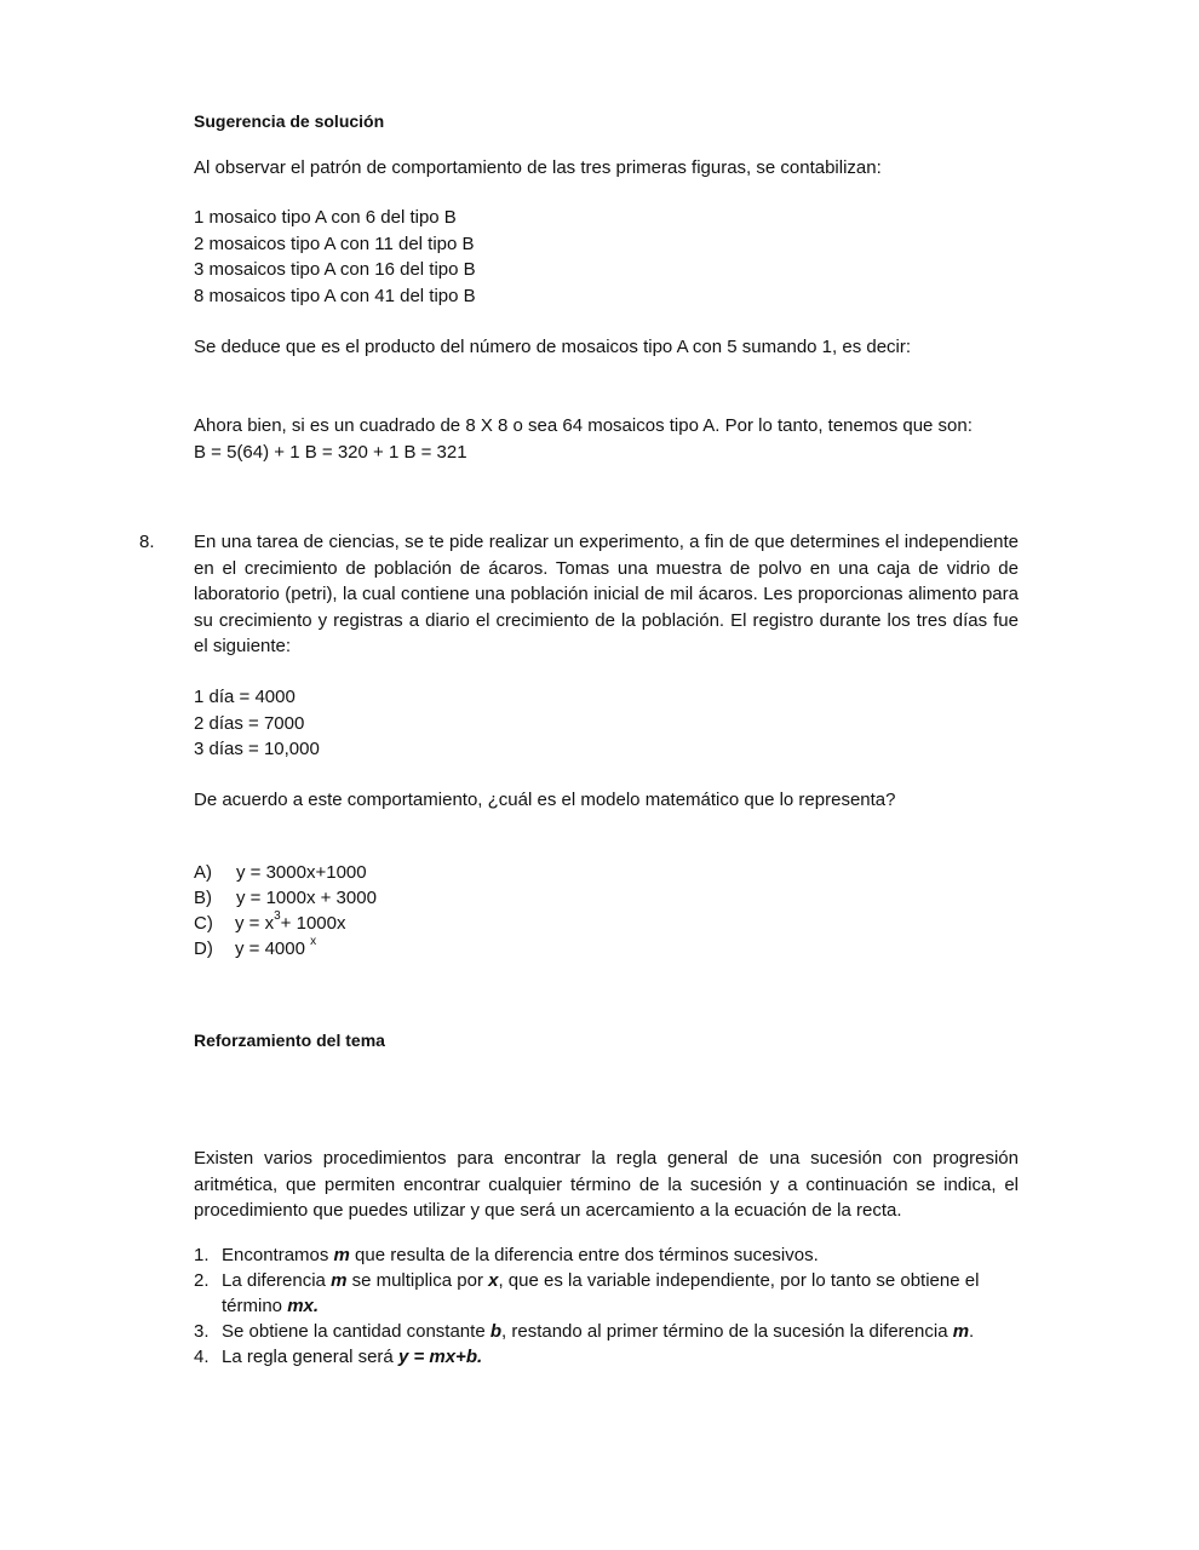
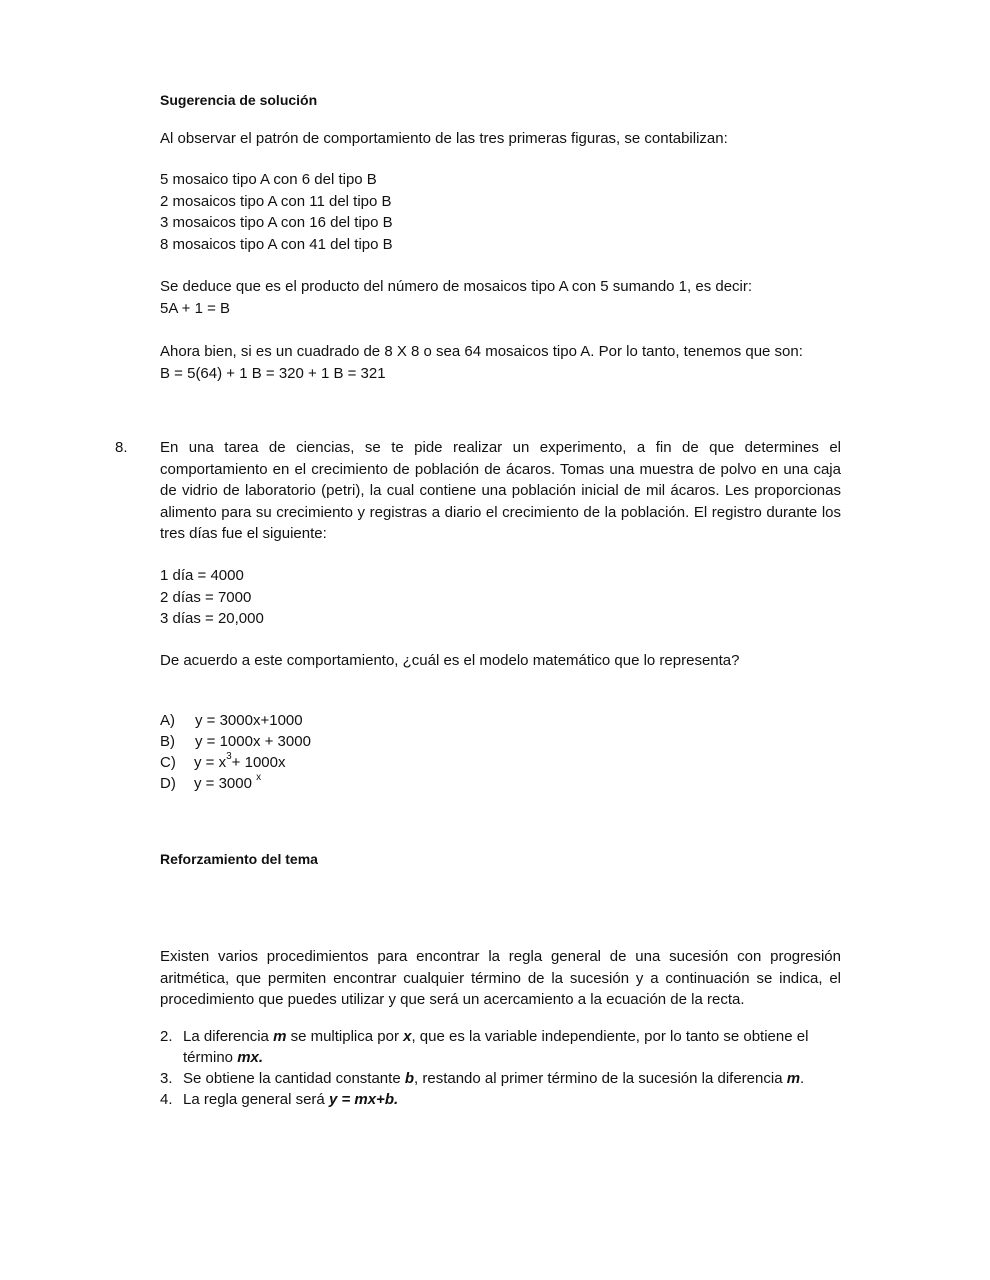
  Sugerencia de solución
  Al observar el patrón de comportamiento de las tres primeras figuras, se contabilizan:
- 1 mosaico tipo A con 6 del tipo B
+ 5 mosaico tipo A con 6 del tipo B
  2 mosaicos tipo A con 11 del tipo B
  3 mosaicos tipo A con 16 del tipo B
  8 mosaicos tipo A con 41 del tipo B
  Se deduce que es el producto del número de mosaicos tipo A con 5 sumando 1, es decir:
+ 5A + 1 = B
  Ahora bien, si es un cuadrado de 8 X 8 o sea 64 mosaicos tipo A. Por lo tanto, tenemos que son:
  B = 5(64) + 1 B = 320 + 1 B = 321
  8.
- En una tarea de ciencias, se te pide realizar un experimento, a fin de que determines el independiente en el crecimiento de población de ácaros. Tomas una muestra de polvo en una caja de vidrio de laboratorio (petri), la cual contiene una población inicial de mil ácaros. Les proporcionas alimento para su crecimiento y registras a diario el crecimiento de la población. El registro durante los tres días fue el siguiente:
+ En una tarea de ciencias, se te pide realizar un experimento, a fin de que determines el comportamiento en el crecimiento de población de ácaros. Tomas una muestra de polvo en una caja de vidrio de laboratorio (petri), la cual contiene una población inicial de mil ácaros. Les proporcionas alimento para su crecimiento y registras a diario el crecimiento de la población. El registro durante los tres días fue el siguiente:
  1 día = 4000
  2 días = 7000
- 3 días = 10,000
+ 3 días = 20,000
  De acuerdo a este comportamiento, ¿cuál es el modelo matemático que lo representa?
  A) y = 3000x+1000
  B) y = 1000x + 3000
  C) y = x3+ 1000x
- D) y = 4000 x
+ D) y = 3000 x
  Reforzamiento del tema
  Existen varios procedimientos para encontrar la regla general de una sucesión con progresión aritmética, que permiten encontrar cualquier término de la sucesión y a continuación se indica, el procedimiento que puedes utilizar y que será un acercamiento a la ecuación de la recta.
- 1.
- Encontramos m que resulta de la diferencia entre dos términos sucesivos.
  2.
  La diferencia m se multiplica por x, que es la variable independiente, por lo tanto se obtiene el término mx.
  3.
  Se obtiene la cantidad constante b, restando al primer término de la sucesión la diferencia m.
  4.
  La regla general será y = mx+b.
